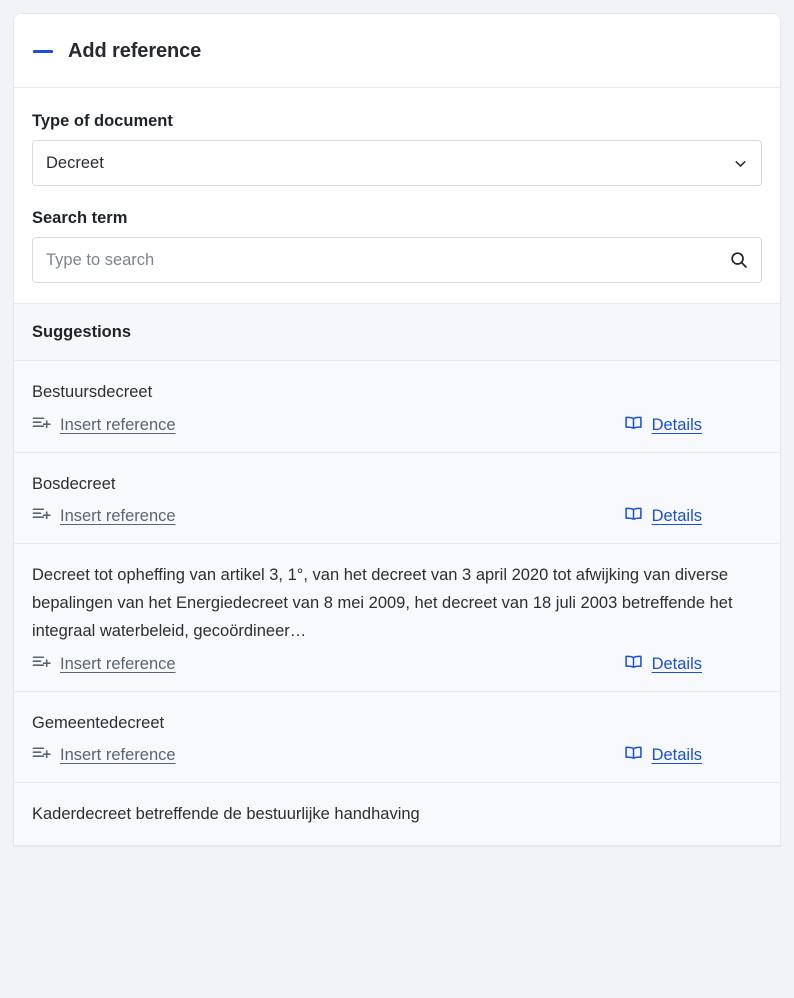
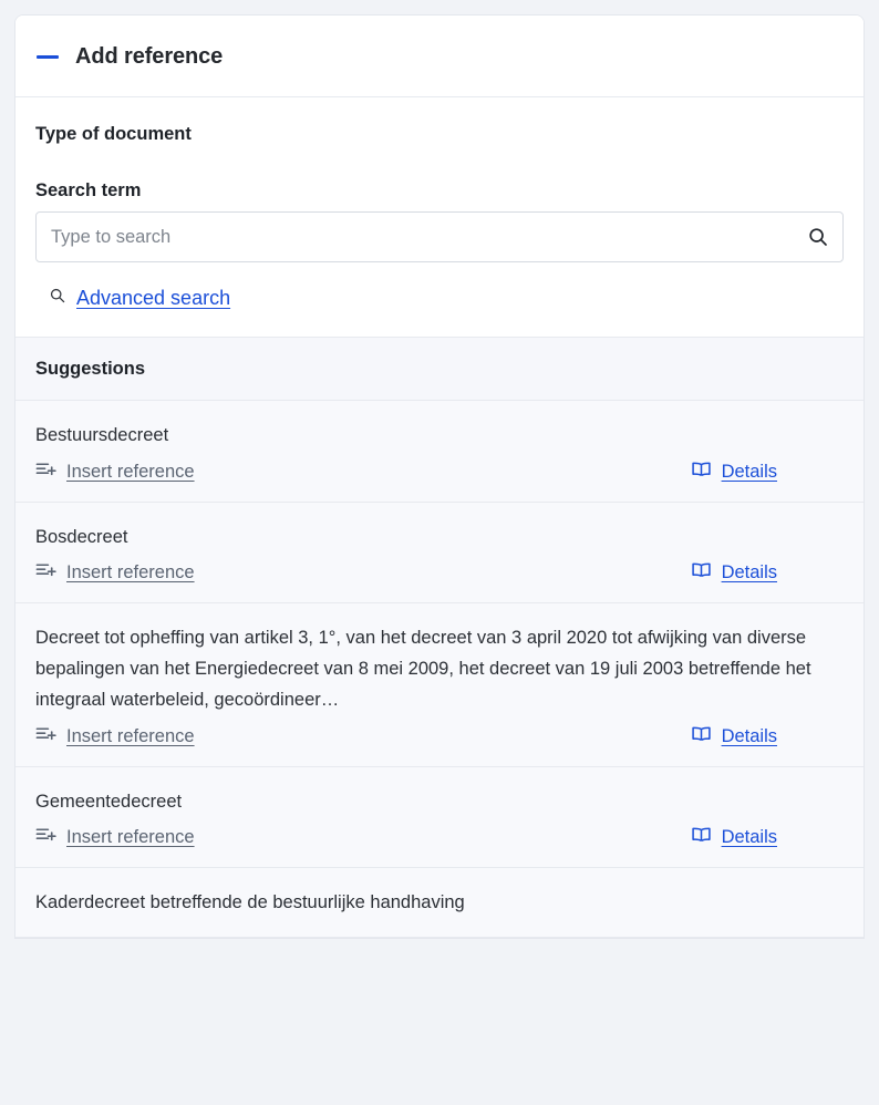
  Add reference
  Type of document
- Decreet
  Search term
  Type to search
+ Advanced search
  Suggestions
  Bestuursdecreet
  Insert reference
  Details
  Bosdecreet
  Insert reference
  Details
- Decreet tot opheffing van artikel 3, 1°, van het decreet van 3 april 2020 tot afwijking van diverse bepalingen van het Energiedecreet van 8 mei 2009, het decreet van 18 juli 2003 betreffende het integraal waterbeleid, gecoördineer…
+ Decreet tot opheffing van artikel 3, 1°, van het decreet van 3 april 2020 tot afwijking van diverse bepalingen van het Energiedecreet van 8 mei 2009, het decreet van 19 juli 2003 betreffende het integraal waterbeleid, gecoördineer…
  Insert reference
  Details
  Gemeentedecreet
  Insert reference
  Details
  Kaderdecreet betreffende de bestuurlijke handhaving
